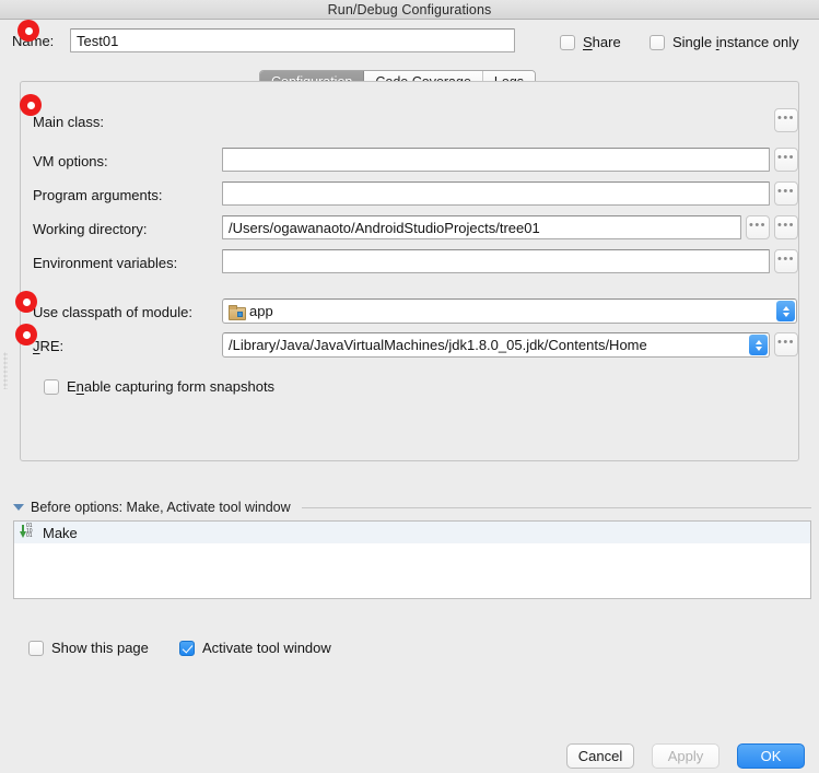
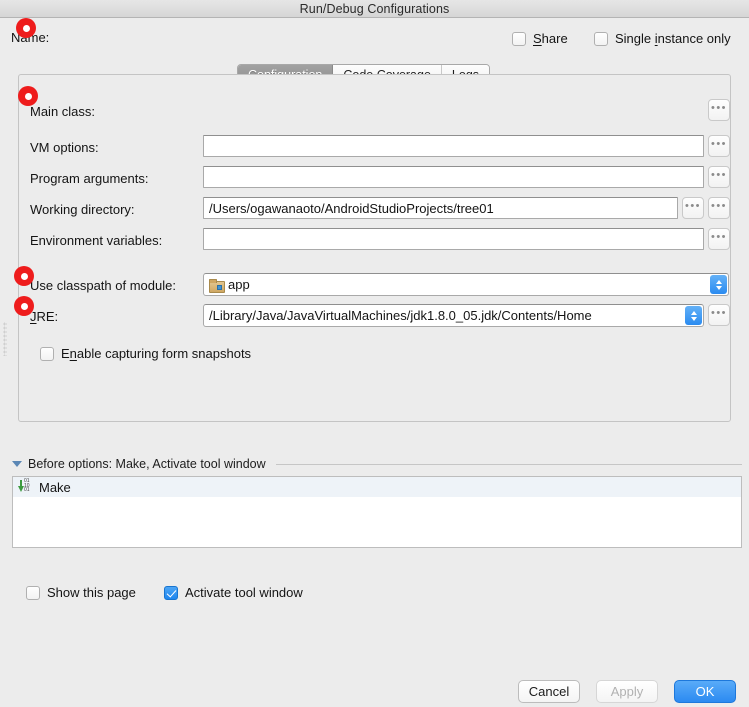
  Run/Debug Configurations
  Nme:
- Test01
  Share
  Single instance only
  Main class:
  •••
  VM options:
  •••
  Program arguments:
  •••
  Working directory:
  /Users/ogawanaoto/AndroidStudioProjects/tree01
  •••
  •••
  Environment variables:
  •••
  Use classpath of module:
  app
  JRE:
  /Library/Java/JavaVirtualMachines/jdk1.8.0_05.jdk/Contents/Home
  •••
  Enable capturing form snapshots
  Before options: Make, Activate tool window
  Make
  Show this page
  Activate tool window
  Cancel
  Apply
  OK
